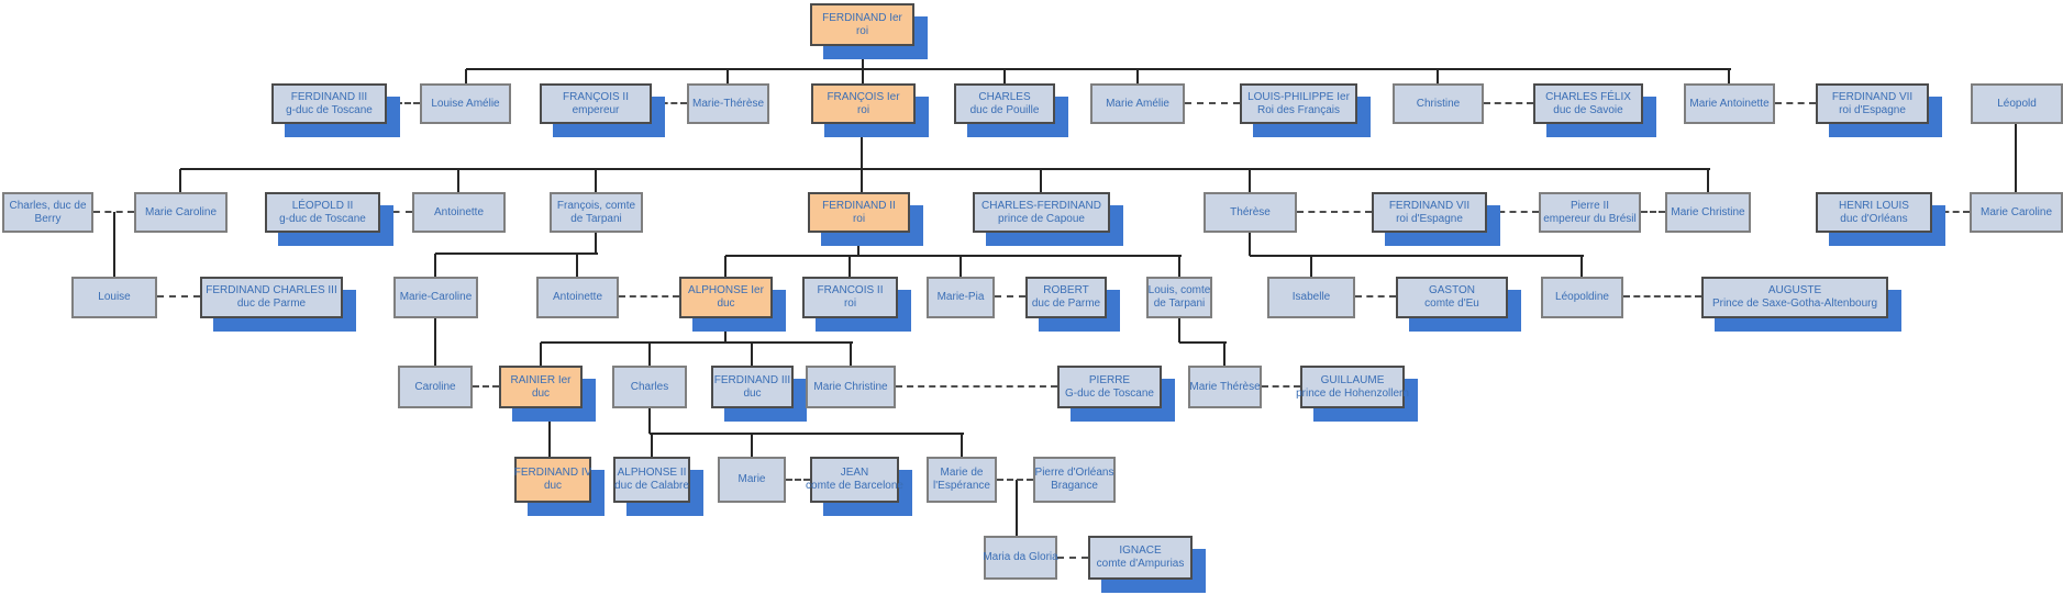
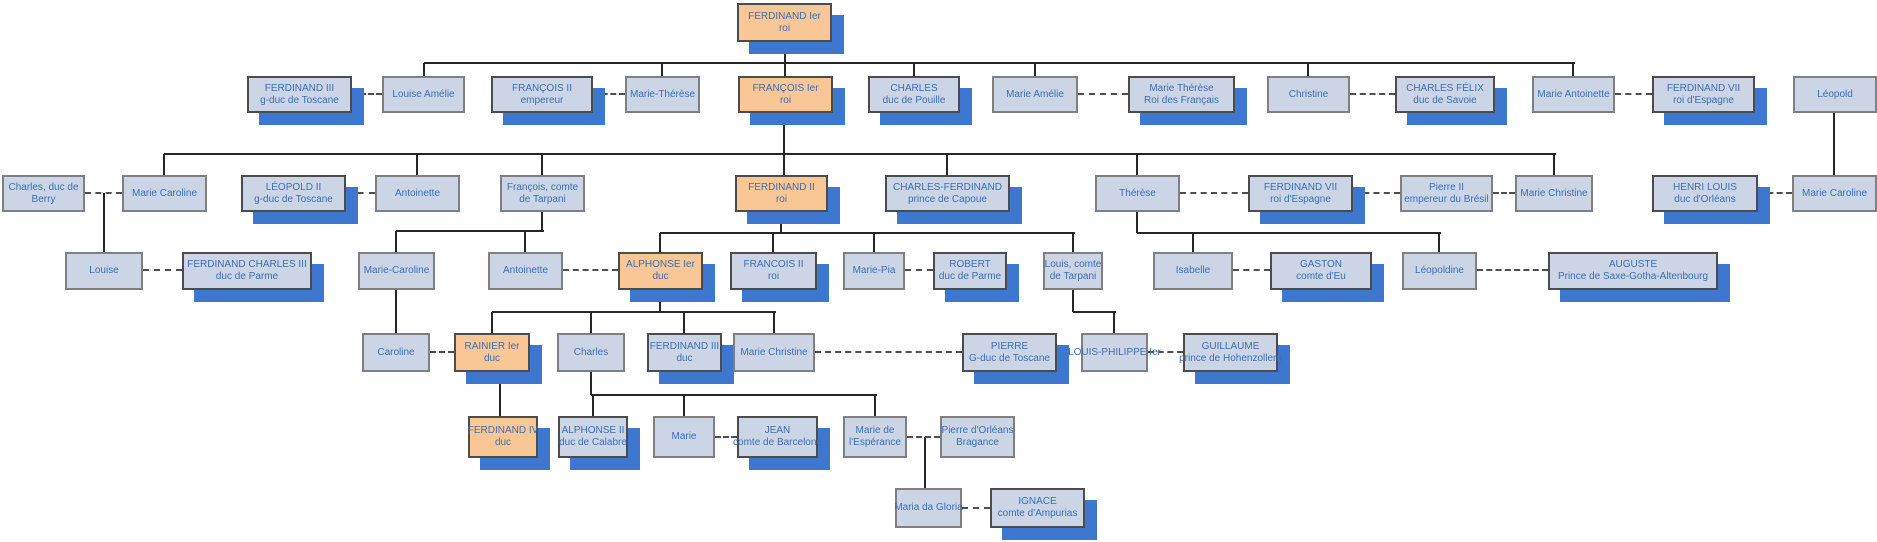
  FERDINAND Ier
  roi
  FERDINAND III
  g-duc de Toscane
  Louise Amélie
  FRANÇOIS II
  empereur
  Marie-Thérèse
  FRANÇOIS Ier
  roi
  CHARLES
  duc de Pouille
  Marie Amélie
- LOUIS-PHILIPPE Ier
+ Marie Thérèse
  Roi des Français
  Christine
  CHARLES FÉLIX
  duc de Savoie
  Marie Antoinette
  FERDINAND VII
  roi d'Espagne
  Léopold
  Charles, duc de
  Berry
  Marie Caroline
  LÉOPOLD II
  g-duc de Toscane
  Antoinette
  François, comte
  de Tarpani
  FERDINAND II
  roi
  CHARLES-FERDINAND
  prince de Capoue
  Thérèse
  FERDINAND VII
  roi d'Espagne
  Pierre II
  empereur du Brésil
  Marie Christine
  HENRI LOUIS
  duc d'Orléans
  Marie Caroline
  Louise
  FERDINAND CHARLES III
  duc de Parme
  Marie-Caroline
  Antoinette
  ALPHONSE Ier
  duc
  FRANCOIS II
  roi
  Marie-Pia
  ROBERT
  duc de Parme
  Louis, comte
  de Tarpani
  Isabelle
  GASTON
  comte d'Eu
  Léopoldine
  AUGUSTE
  Prince de Saxe-Gotha-Altenbourg
  Caroline
  RAINIER Ier
  duc
  Charles
  FERDINAND III
  duc
  Marie Christine
  PIERRE
  G-duc de Toscane
- Marie Thérèse
+ LOUIS-PHILIPPE Ier
  GUILLAUME
  prince de Hohenzollern
  FERDINAND IV
  duc
  ALPHONSE II
  duc de Calabre
  Marie
  JEAN
  comte de Barcelone
  Marie de
  l'Espérance
  Pierre d'Orléans
  Bragance
  Maria da Gloria
  IGNACE
  comte d'Ampurias
